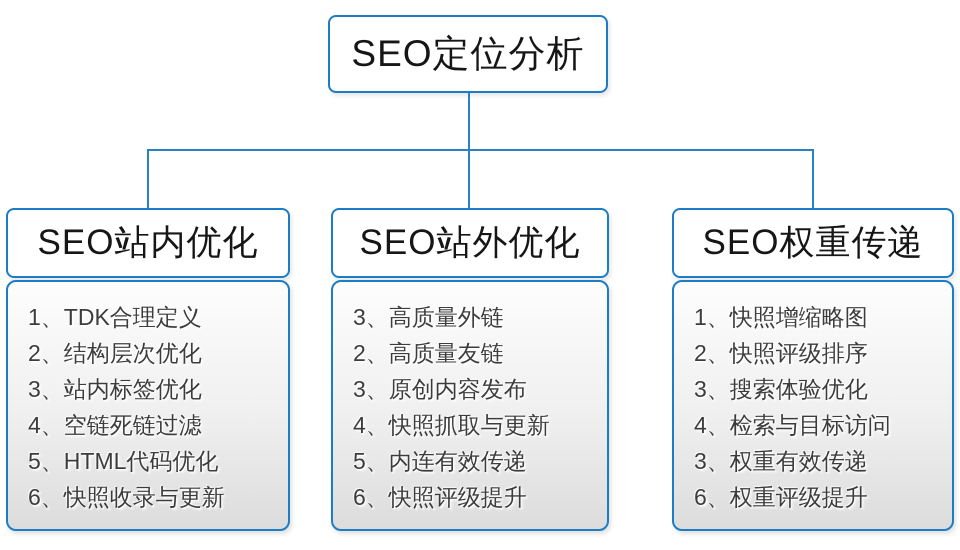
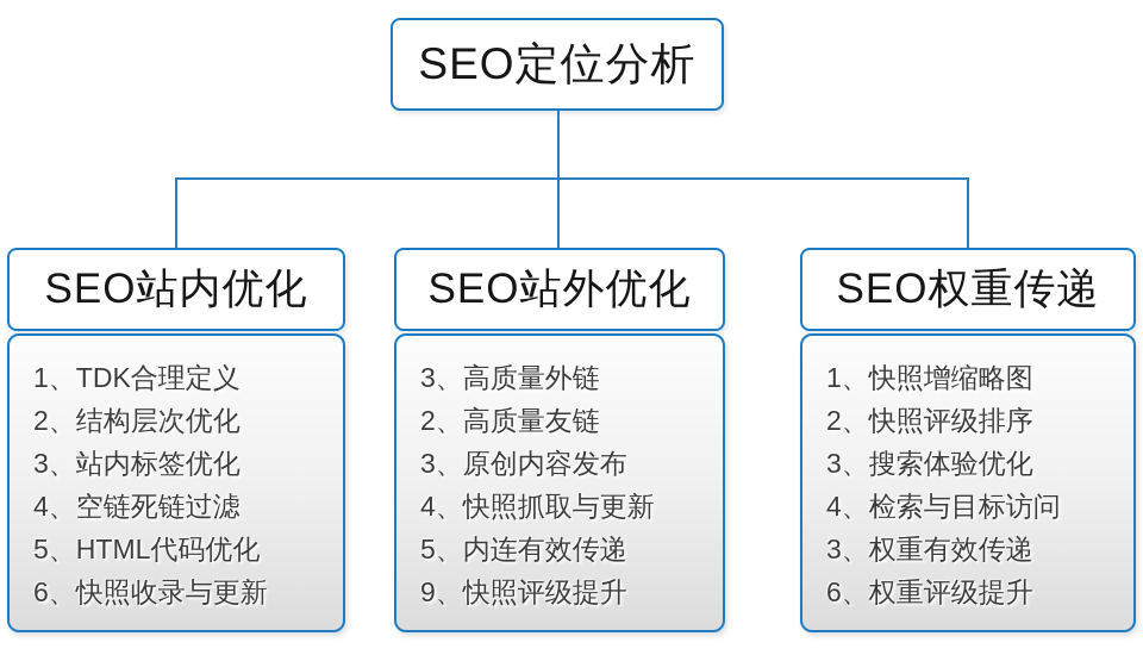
  SEO定位分析
  SEO站内优化
  1、TDK合理定义
  2、结构层次优化
  3、站内标签优化
  4、空链死链过滤
  5、HTML代码优化
  6、快照收录与更新
  SEO站外优化
  3、高质量外链
  2、高质量友链
  3、原创内容发布
  4、快照抓取与更新
  5、内连有效传递
- 6、快照评级提升
+ 9、快照评级提升
  SEO权重传递
  1、快照增缩略图
  2、快照评级排序
  3、搜索体验优化
  4、检索与目标访问
  3、权重有效传递
  6、权重评级提升
